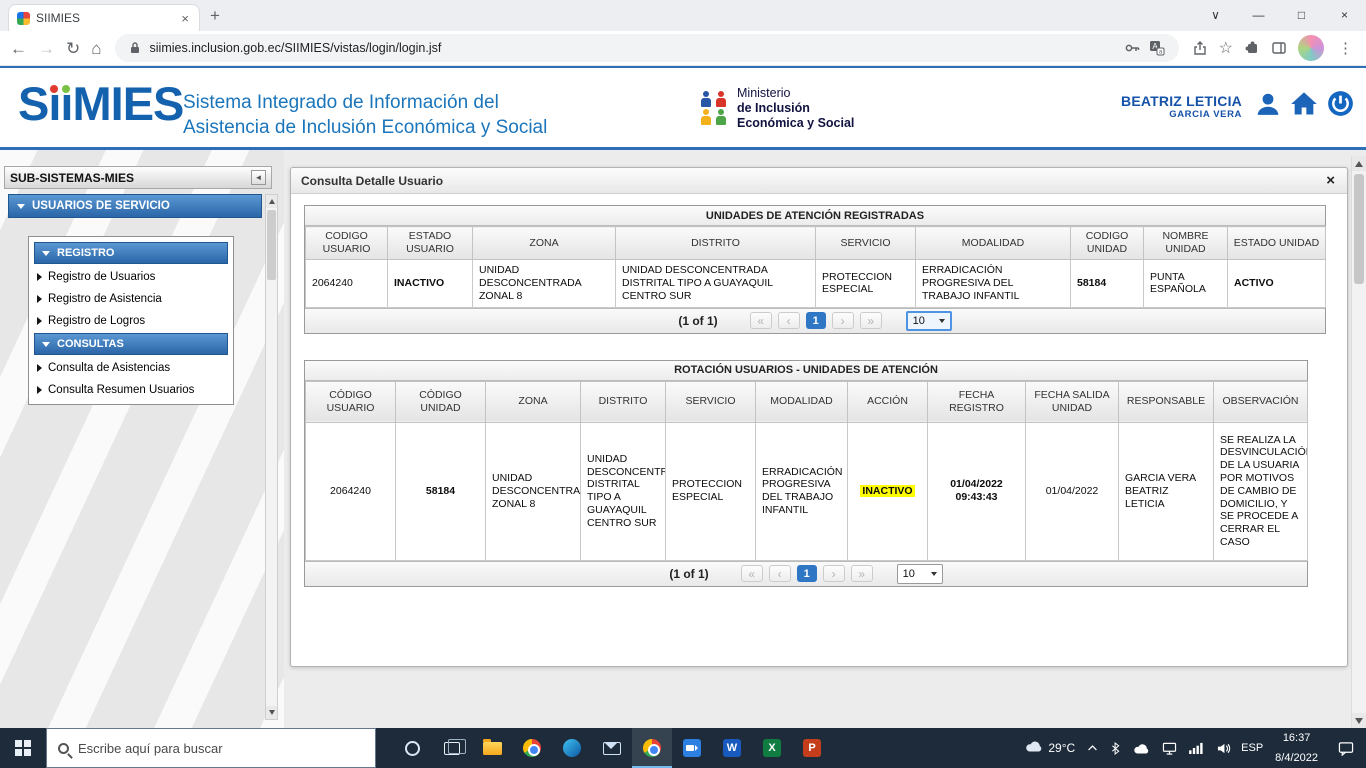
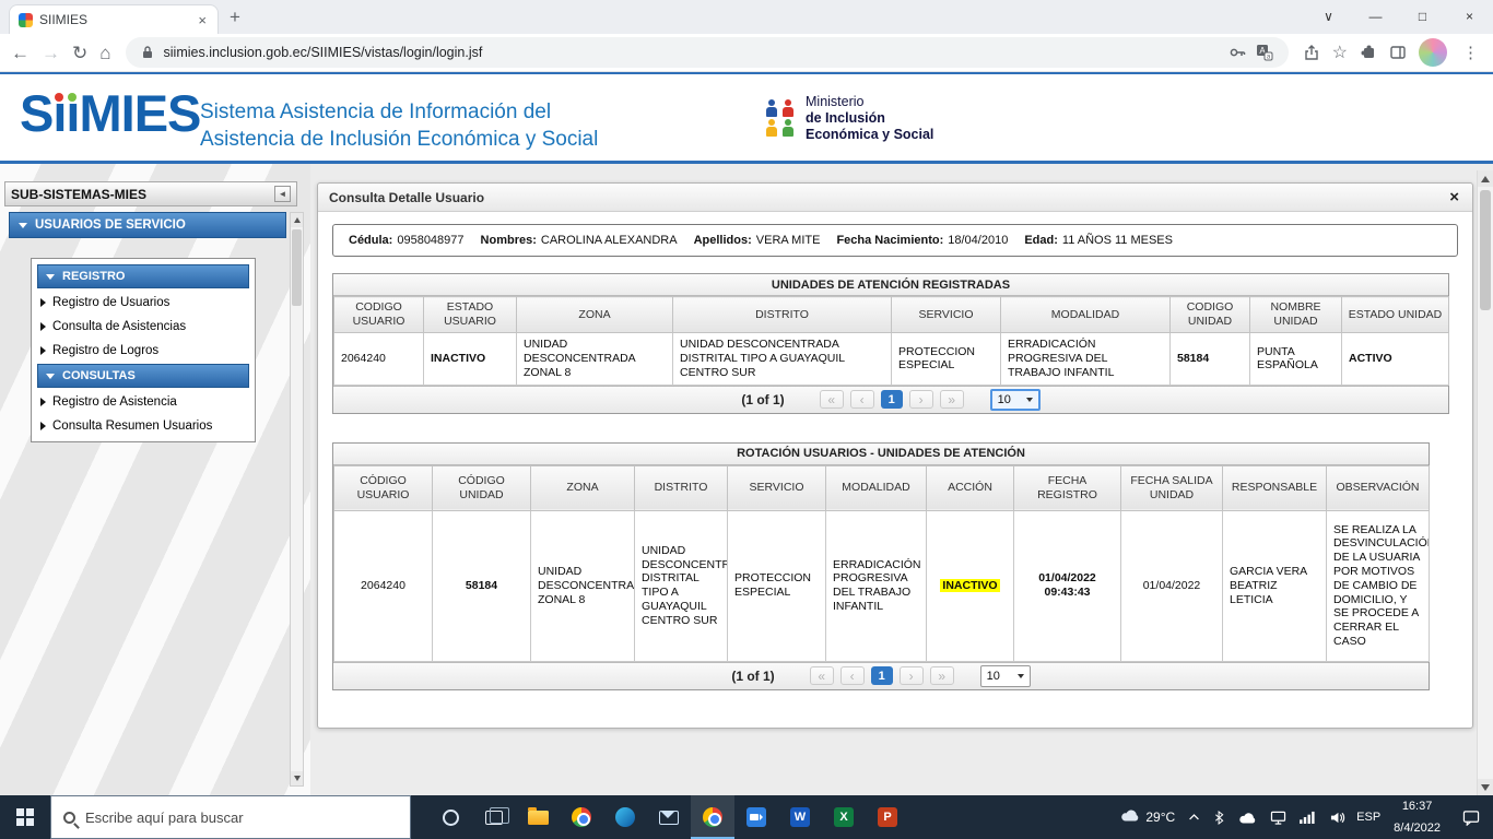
  SIIMIES
  ×
  +
  ∨
  —
  □
  ×
  ←
  →
  ↻
  ⌂
  siimies.inclusion.gob.ec/SIIMIES/vistas/login/login.jsf
  A
  ☆
  ⋮
  S
  ı
  ı
  MIES
- Sistema Integrado de Información del
+ Sistema Asistencia de Información del
  Asistencia de Inclusión Económica y Social
  Ministerio
  de Inclusión
  Económica y Social
- BEATRIZ LETICIA
- GARCIA VERA
  SUB-SISTEMAS-MIES
  ◄
  USUARIOS DE SERVICIO
  REGISTRO
  Registro de Usuarios
- Registro de Asistencia
+ Consulta de Asistencias
  Registro de Logros
  CONSULTAS
- Consulta de Asistencias
+ Registro de Asistencia
  Consulta Resumen Usuarios
  Consulta Detalle Usuario
  ×
+ Cédula:
+ 0958048977
+ Nombres:
+ CAROLINA ALEXANDRA
+ Apellidos:
+ VERA MITE
+ Fecha Nacimiento:
+ 18/04/2010
+ Edad:
+ 11 AÑOS 11 MESES
  UNIDADES DE ATENCIÓN REGISTRADAS
  CODIGO USUARIO	ESTADO USUARIO	ZONA	DISTRITO	SERVICIO	MODALIDAD	CODIGO UNIDAD	NOMBRE UNIDAD	ESTADO UNIDAD
  2064240	INACTIVO	UNIDAD DESCONCENTRADA ZONAL 8	UNIDAD DESCONCENTRADA DISTRITAL TIPO A GUAYAQUIL CENTRO SUR	PROTECCION ESPECIAL	ERRADICACIÓN PROGRESIVA DEL TRABAJO INFANTIL	58184	PUNTA ESPAÑOLA	ACTIVO
  (1 of 1)
  «
  ‹
  1
  ›
  »
  10
  ROTACIÓN USUARIOS - UNIDADES DE ATENCIÓN
  CÓDIGO USUARIO	CÓDIGO UNIDAD	ZONA	DISTRITO	SERVICIO	MODALIDAD	ACCIÓN	FECHA REGISTRO	FECHA SALIDA UNIDAD	RESPONSABLE	OBSERVACIÓN
  2064240	58184	UNIDAD DESCONCENTRA ZONAL 8	UNIDAD DESCONCENTR DISTRITAL TIPO A GUAYAQUIL CENTRO SUR	PROTECCION ESPECIAL	ERRADICACIÓN PROGRESIVA DEL TRABAJO INFANTIL	INACTIVO	01/04/2022 09:43:43	01/04/2022	GARCIA VERA BEATRIZ LETICIA	SE REALIZA LA DESVINCULACIÓ DE LA USUARIA POR MOTIVOS DE CAMBIO DE DOMICILIO, Y SE PROCEDE A CERRAR EL CASO
  (1 of 1)
  «
  ‹
  1
  ›
  »
  10
  Escribe aquí para buscar
  W
  X
  P
  29°C
  ESP
  16:37
  8/4/2022
